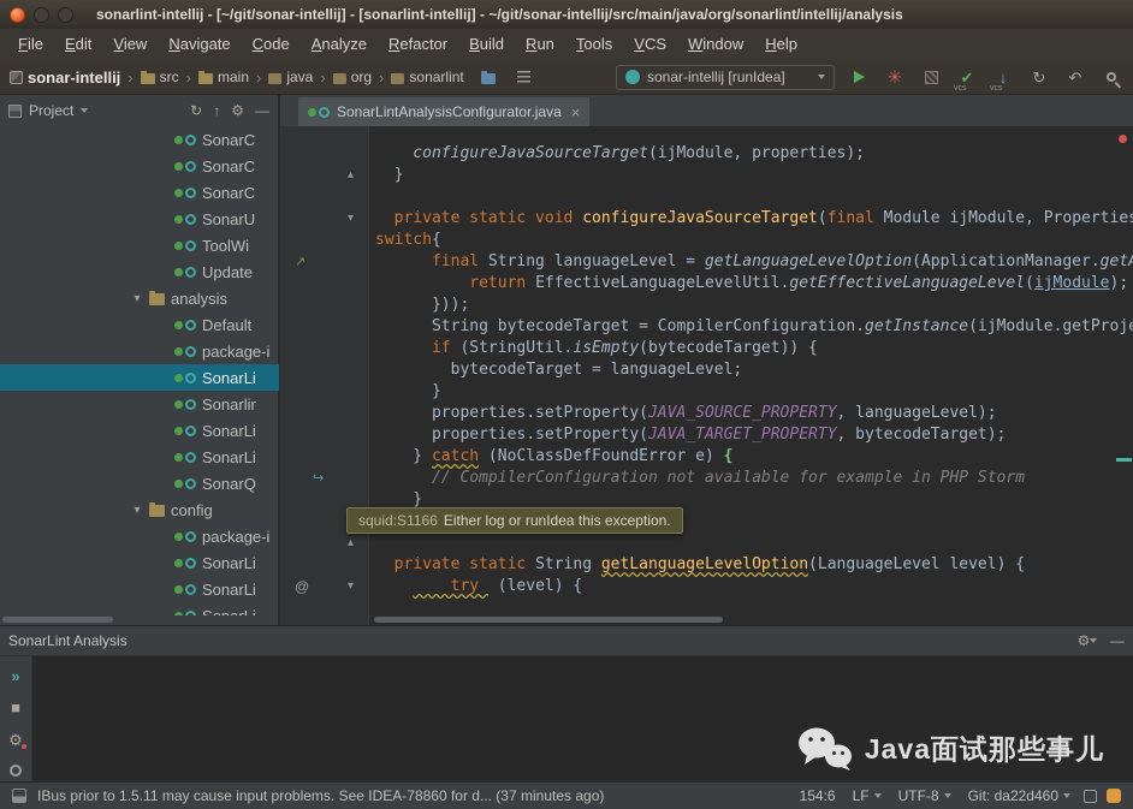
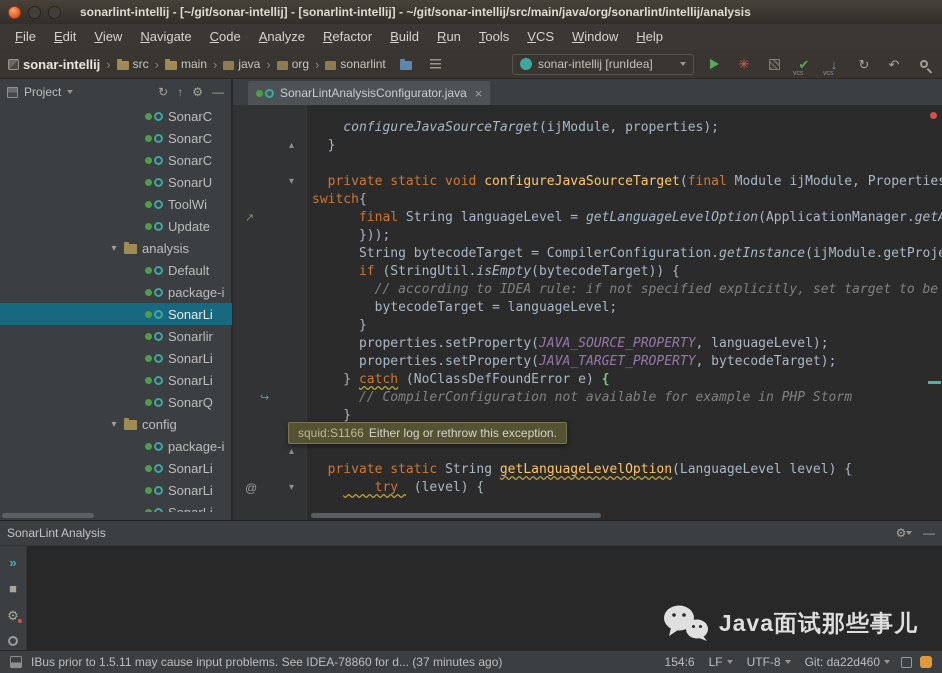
  sonarlint-intellij - [~/git/sonar-intellij] - [sonarlint-intellij] - ~/git/sonar-intellij/src/main/java/org/sonarlint/intellij/analysis
  File
  Edit
  View
  Navigate
  Code
  Analyze
  Refactor
  Build
  Run
  Tools
  VCS
  Window
  Help
  sonar-intellij
  ›
  src
  ›
  main
  ›
  java
  ›
  org
  ›
  sonarlint
  sonar-intellij [runIdea]
  ✳
  ✔
  ↓
  ↻
  ↶
  Project
  ↻
  ↑
  ⚙
  —
  SonarC
  SonarC
  SonarC
  SonarU
  ToolWi
  Update
  ▾
  analysis
  Default
  package-i
  SonarLi
  Sonarlir
  SonarLi
  SonarLi
  SonarQ
  ▾
  config
  package-i
  SonarLi
  SonarLi
  SonarLintAnalysisConfigurator.java
  ×
  ▴
  ▾
  ↗
  ↪
  ▴
  ▾
  @
  configureJavaSourceTarget(ijModule, properties);
  }
  private static void configureJavaSourceTarget(final Module ijModule, Propertie
  switch{
  final String languageLevel = getLanguageLevelOption(ApplicationManager.get
- return EffectiveLanguageLevelUtil.getEffectiveLanguageLevel(ijModule);
  }));
  String bytecodeTarget = CompilerConfiguration.getInstance(ijModule.getProj
  if (StringUtil.isEmpty(bytecodeTarget)) {
+ // according to IDEA rule: if not specified explicitly, set target to be
  bytecodeTarget = languageLevel;
  }
  properties.setProperty(JAVA_SOURCE_PROPERTY, languageLevel);
  properties.setProperty(JAVA_TARGET_PROPERTY, bytecodeTarget);
  } catch (NoClassDefFoundError e) {
  // CompilerConfiguration not available for example in PHP Storm
  }
  private static String getLanguageLevelOption(LanguageLevel level) {
  try (level) {
- squid:S1166 Either log or runIdea this exception.
+ squid:S1166 Either log or rethrow this exception.
  SonarLint Analysis
  ⚙
  —
  »
  ■
  ⚙
  Java面试那些事儿
  IBus prior to 1.5.11 may cause input problems. See IDEA-78860 for d... (37 minutes ago)
  154:6
  LF
  UTF-8
  Git: da22d460
